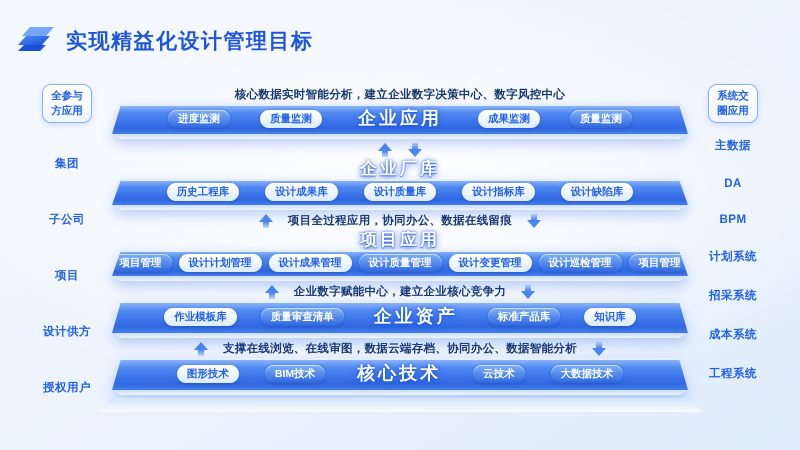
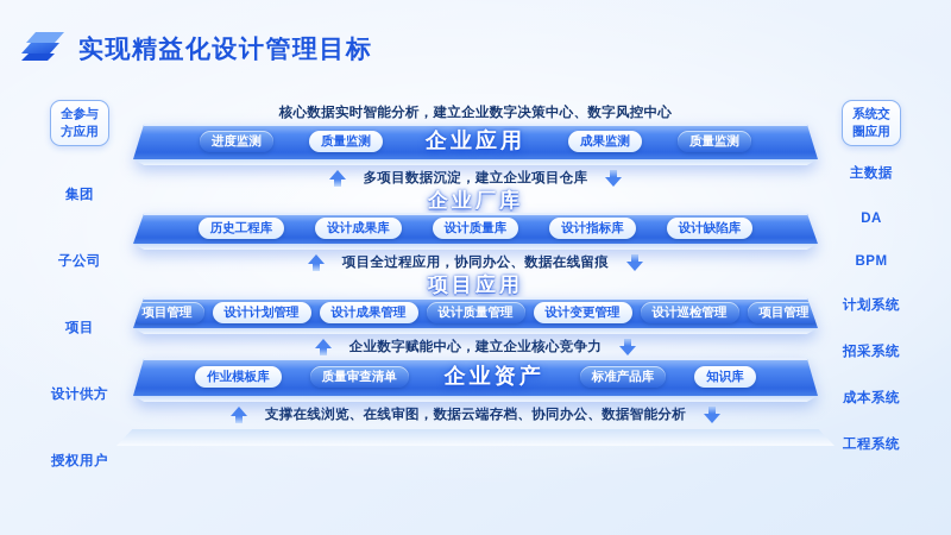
  实现精益化设计管理目标
  全参与
  方应用
  集团
  子公司
  项目
  设计供方
  授权用户
  系统交
  圈应用
  主数据
  DA
  BPM
  计划系统
  招采系统
  成本系统
  工程系统
  核心数据实时智能分析，建立企业数字决策中心、数字风控中心
  进度监测
  质量监测
  企业应用
  成果监测
  质量监测
+ 多项目数据沉淀，建立企业项目仓库
  企业厂库
  历史工程库
  设计成果库
  设计质量库
  设计指标库
  设计缺陷库
  项目全过程应用，协同办公、数据在线留痕
  项目应用
  项目管理
  设计计划管理
  设计成果管理
  设计质量管理
  设计变更管理
  设计巡检管理
  项目管理
  企业数字赋能中心，建立企业核心竞争力
  作业模板库
  质量审查清单
  企业资产
  标准产品库
  知识库
  支撑在线浏览、在线审图，数据云端存档、协同办公、数据智能分析
- 图形技术
- BIM技术
- 核心技术
- 云技术
- 大数据技术
